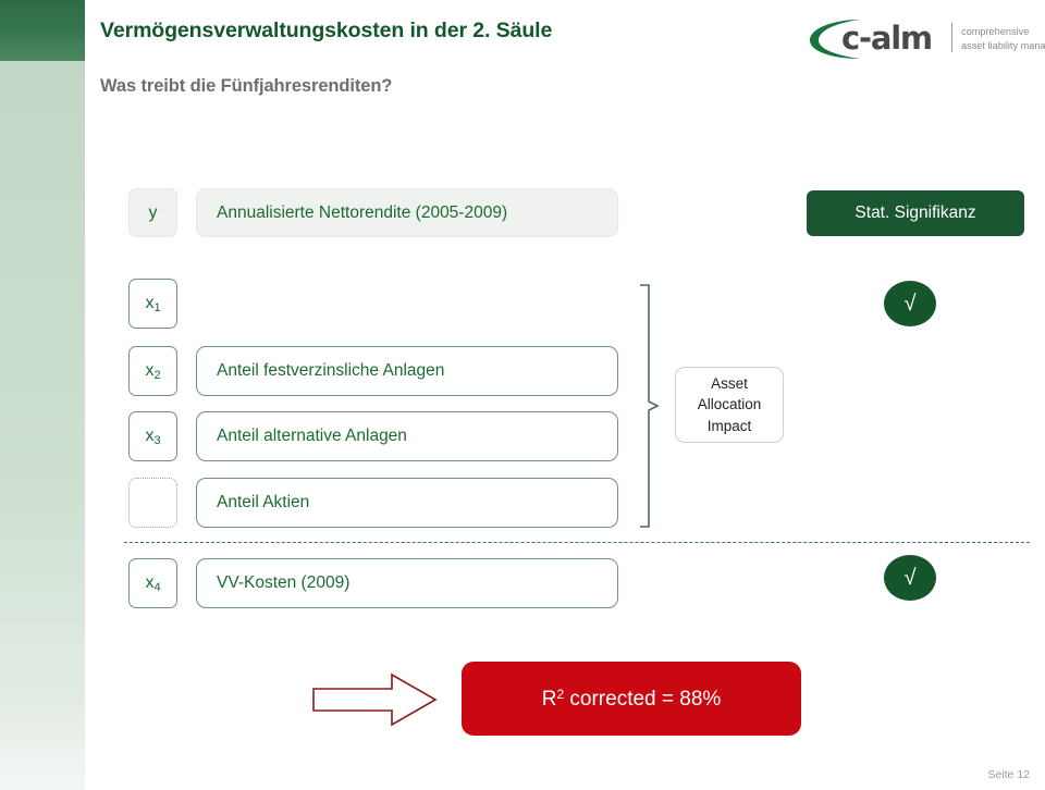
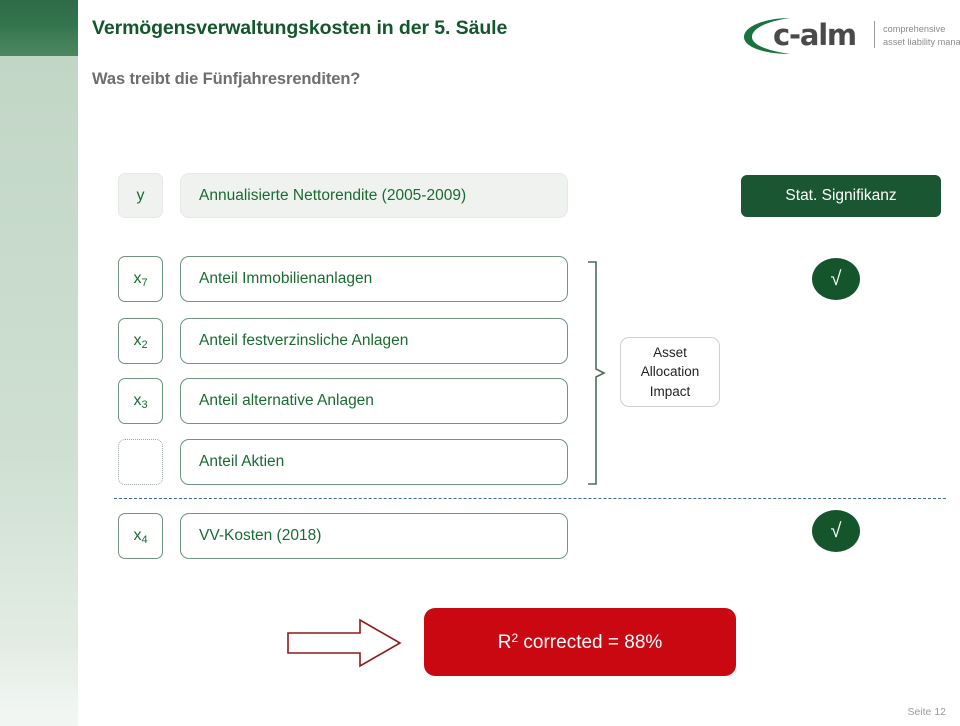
- Vermögensverwaltungskosten in der 2. Säule
+ Vermögensverwaltungskosten in der 5. Säule
  Was treibt die Fünfjahresrenditen?
  c-alm
  comprehensive
  asset liability mana
  y
  Annualisierte Nettorendite (2005-2009)
  Stat. Signifikanz
- x1
+ x7
+ Anteil Immobilienanlagen
  √
  x2
  Anteil festverzinsliche Anlagen
  x3
  Anteil alternative Anlagen
  Anteil Aktien
  Asset
  Allocation
  Impact
  x4
- VV-Kosten (2009)
+ VV-Kosten (2018)
  √
  R2 corrected = 88%
  Seite 12
